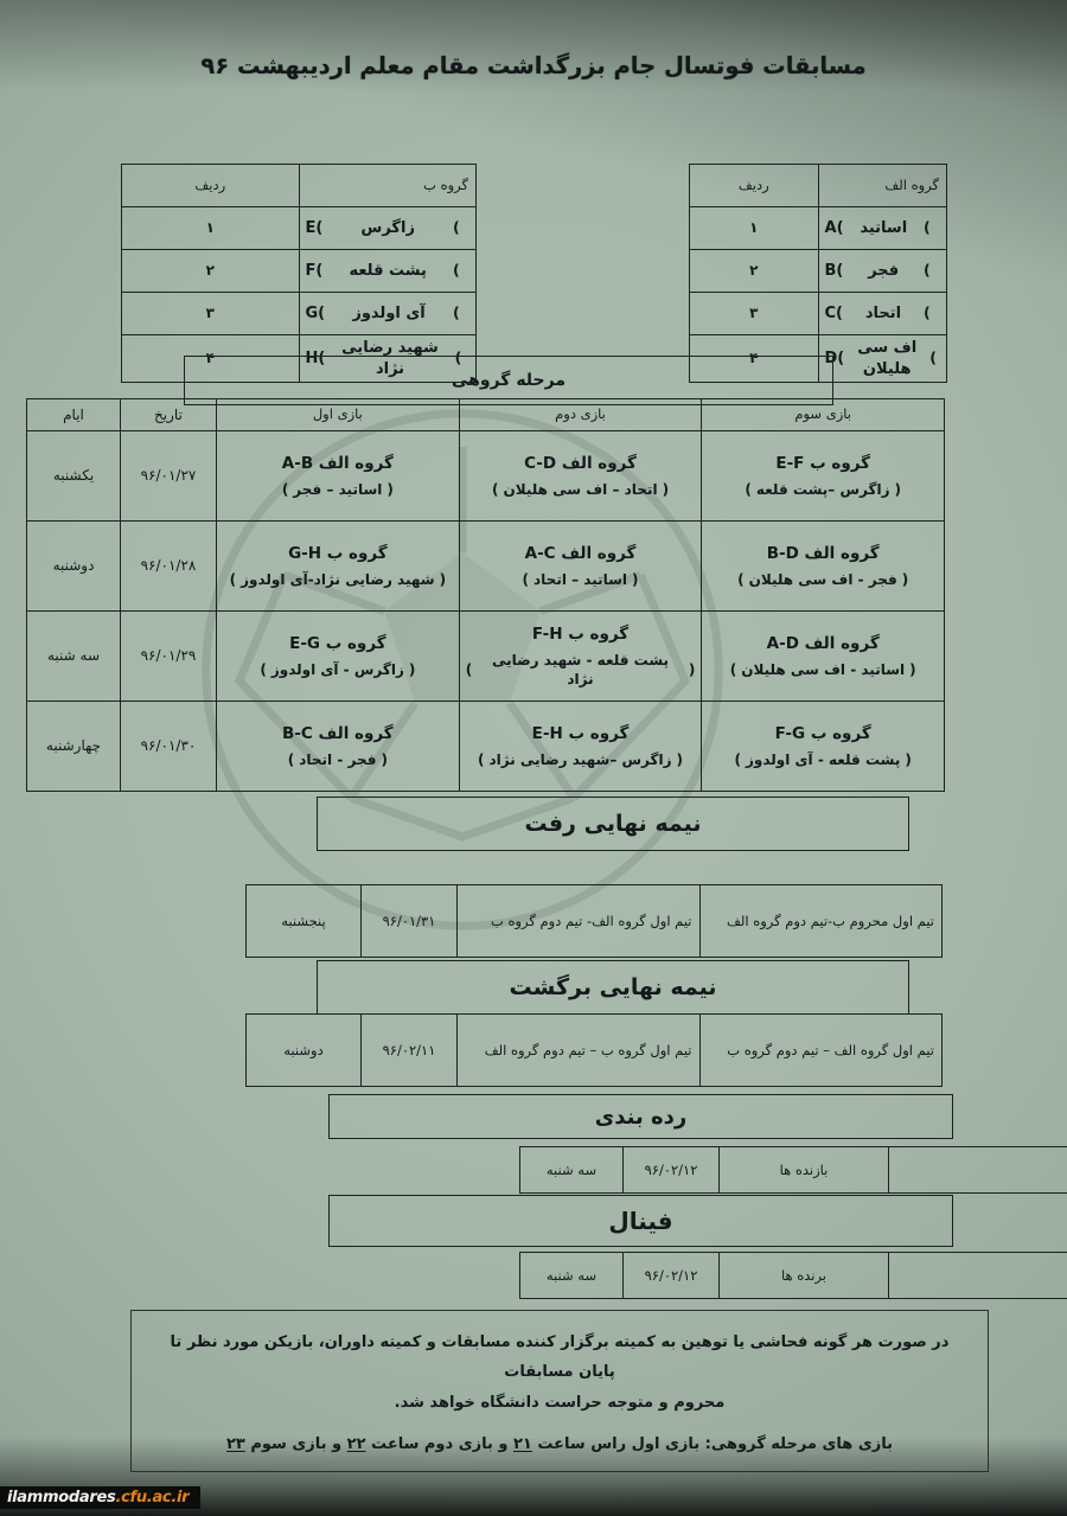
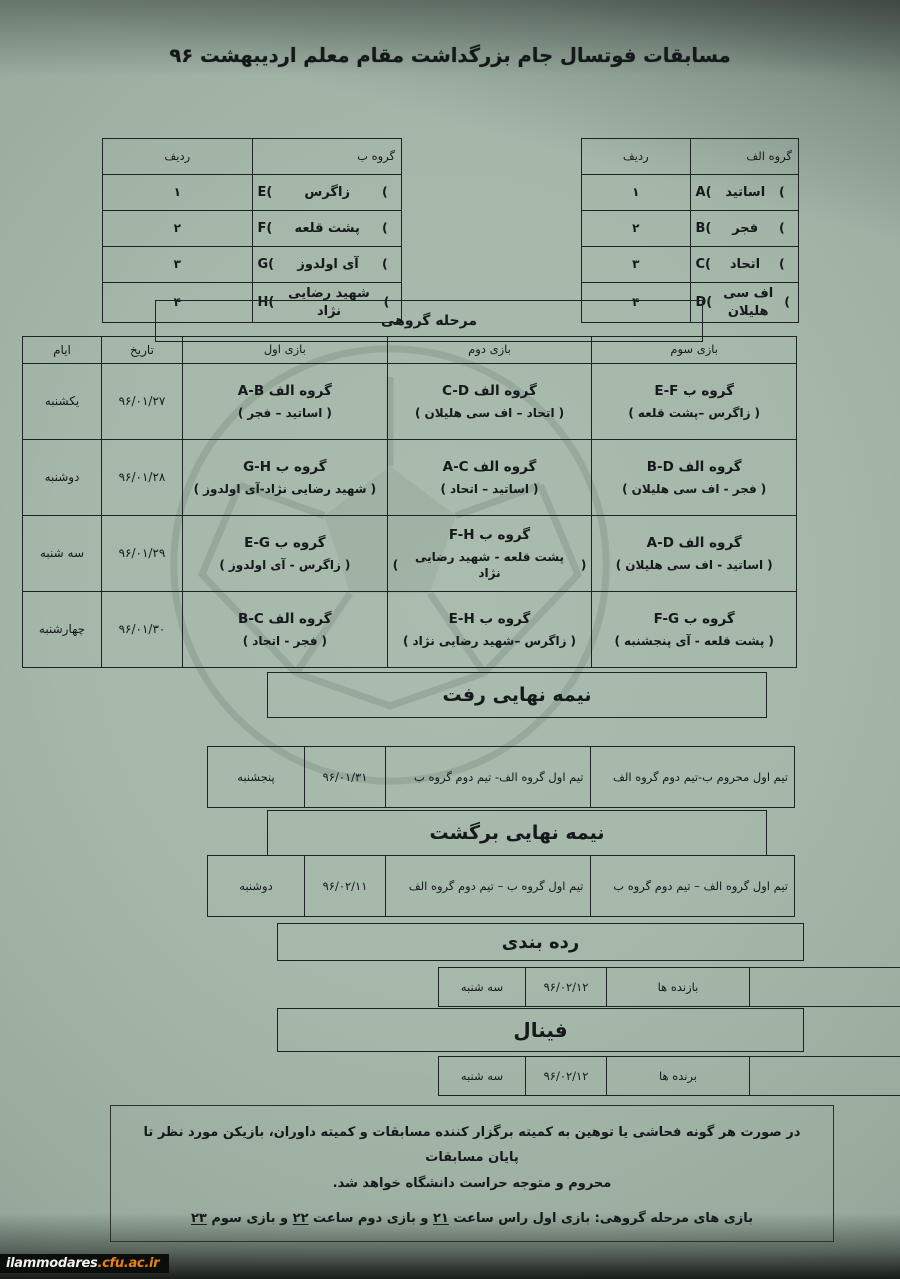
  مسابقات فوتسال جام بزرگداشت مقام معلم اردیبهشت ۹۶
  گروه الف	ردیف
  ) اساتید )A	۱
  ) فجر )B	۲
  ) اتحاد )C	۳
  ) اف سی هلیلان )D	۴
  گروه ب	ردیف
  ) زاگرس )E	۱
  ) پشت قلعه )F	۲
  ) آی اولدوز )G	۳
  ) شهید رضایی نژاد )H	۴
  مرحله گروهی
  بازی سوم	بازی دوم	بازی اول	تاریخ	ایام
  گروه ب E-F ( زاگرس –پشت قلعه )	گروه الف C-D ( اتحاد – اف سی هلیلان )	گروه الف A-B ( اساتید – فجر )	۹۶/۰۱/۲۷	یکشنبه
  گروه الف B-D ( فجر - اف سی هلیلان )	گروه الف A-C ( اساتید – اتحاد )	گروه ب G-H ( شهید رضایی نژاد-آی اولدوز )	۹۶/۰۱/۲۸	دوشنبه
  گروه الف A-D ( اساتید - اف سی هلیلان )	گروه ب F-H ( پشت قلعه - شهید رضایی نژاد )	گروه ب E-G ( زاگرس - آی اولدوز )	۹۶/۰۱/۲۹	سه شنبه
- گروه ب F-G ( پشت قلعه - آی اولدوز )	گروه ب E-H ( زاگرس –شهید رضایی نژاد )	گروه الف B-C ( فجر - اتحاد )	۹۶/۰۱/۳۰	چهارشنبه
+ گروه ب F-G ( پشت قلعه - آی پنجشنبه )	گروه ب E-H ( زاگرس –شهید رضایی نژاد )	گروه الف B-C ( فجر - اتحاد )	۹۶/۰۱/۳۰	چهارشنبه
  نیمه نهایی رفت
  تیم اول محروم ب-تیم دوم گروه الف	تیم اول گروه الف- تیم دوم گروه ب	۹۶/۰۱/۳۱	پنجشنبه
  نیمه نهایی برگشت
  تیم اول گروه الف – تیم دوم گروه ب	تیم اول گروه ب – تیم دوم گروه الف	۹۶/۰۲/۱۱	دوشنبه
  رده بندی
  	بازنده ها	۹۶/۰۲/۱۲	سه شنبه
  فینال
  	برنده ها	۹۶/۰۲/۱۲	سه شنبه
  در صورت هر گونه فحاشی یا توهین به کمیته برگزار کننده مسابقات و کمیته داوران، بازیکن مورد نظر تا پایان مسابقات
  محروم و متوجه حراست دانشگاه خواهد شد.
  بازی های مرحله گروهی: بازی اول راس ساعت ۲۱ و بازی دوم ساعت ۲۲ و بازی سوم ۲۳
  ilammodares.cfu.ac.ir
